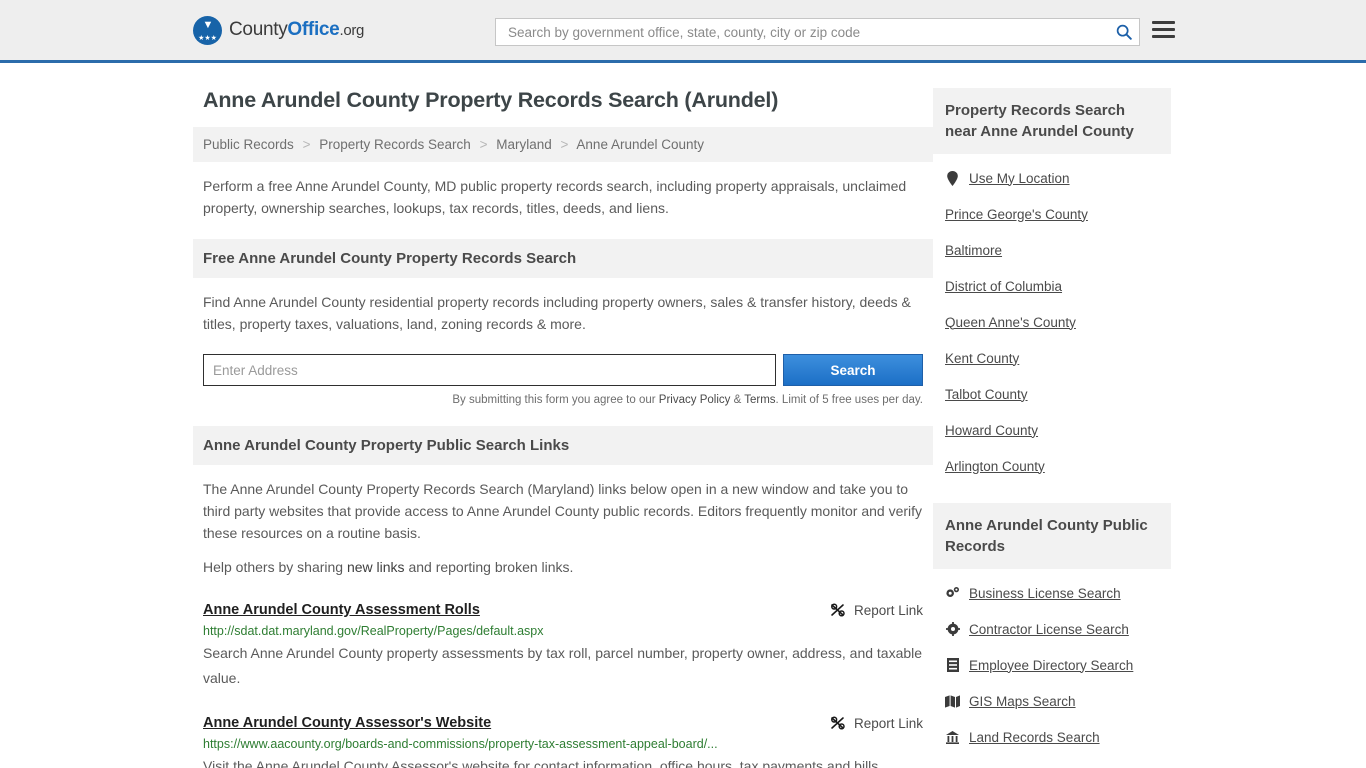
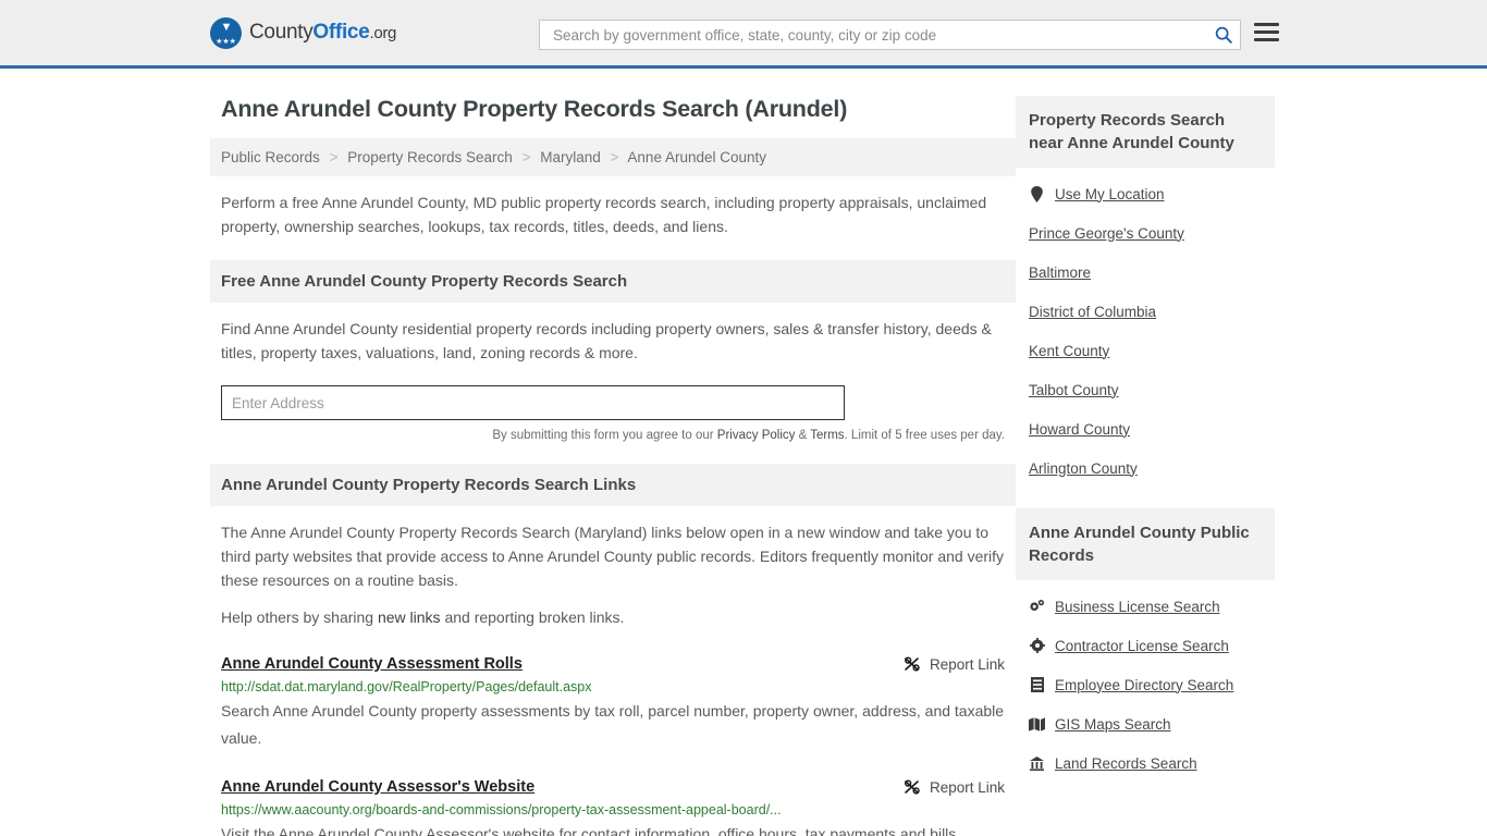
  ▼
  CountyOffice.org
  Search by government office, state, county, city or zip code
  Anne Arundel County Property Records Search (Arundel)
  Public Records > Property Records Search > Maryland > Anne Arundel County
  Perform a free Anne Arundel County, MD public property records search, including property appraisals, unclaimed property, ownership searches, lookups, tax records, titles, deeds, and liens.
  Free Anne Arundel County Property Records Search
  Find Anne Arundel County residential property records including property owners, sales & transfer history, deeds & titles, property taxes, valuations, land, zoning records & more.
  Enter Address
- Search
  By submitting this form you agree to our Privacy Policy & Terms. Limit of 5 free uses per day.
- Anne Arundel County Property Public Search Links
+ Anne Arundel County Property Records Search Links
  The Anne Arundel County Property Records Search (Maryland) links below open in a new window and take you to third party websites that provide access to Anne Arundel County public records. Editors frequently monitor and verify these resources on a routine basis.
  Help others by sharing new links and reporting broken links.
  Anne Arundel County Assessment Rolls
  Report Link
  http://sdat.dat.maryland.gov/RealProperty/Pages/default.aspx
  Search Anne Arundel County property assessments by tax roll, parcel number, property owner, address, and taxable value.
  Anne Arundel County Assessor's Website
  Report Link
  https://www.aacounty.org/boards-and-commissions/property-tax-assessment-appeal-board/...
  Property Records Search near Anne Arundel County
  Use My Location
  Prince George's County
  Baltimore
  District of Columbia
- Queen Anne's County
  Kent County
  Talbot County
  Howard County
  Arlington County
  Anne Arundel County Public Records
  Business License Search
  Contractor License Search
  Employee Directory Search
  GIS Maps Search
  Land Records Search
